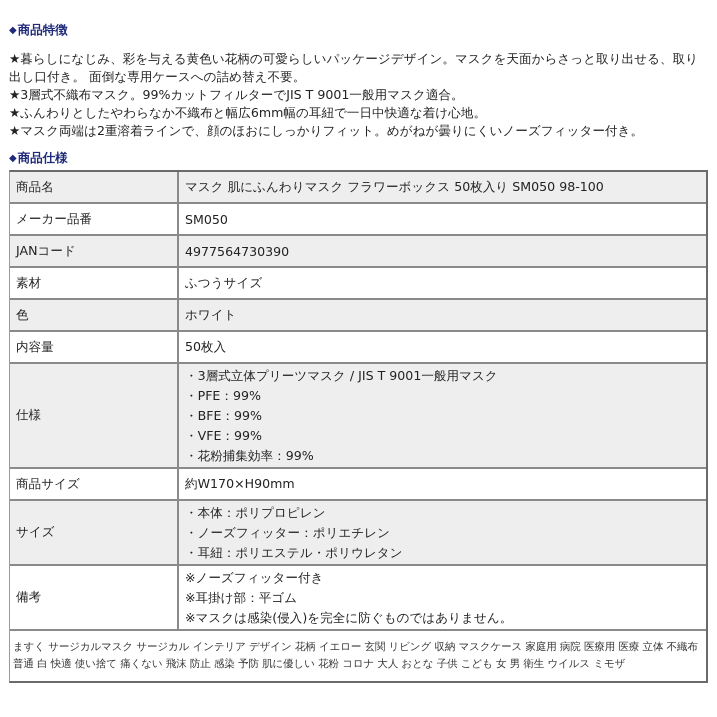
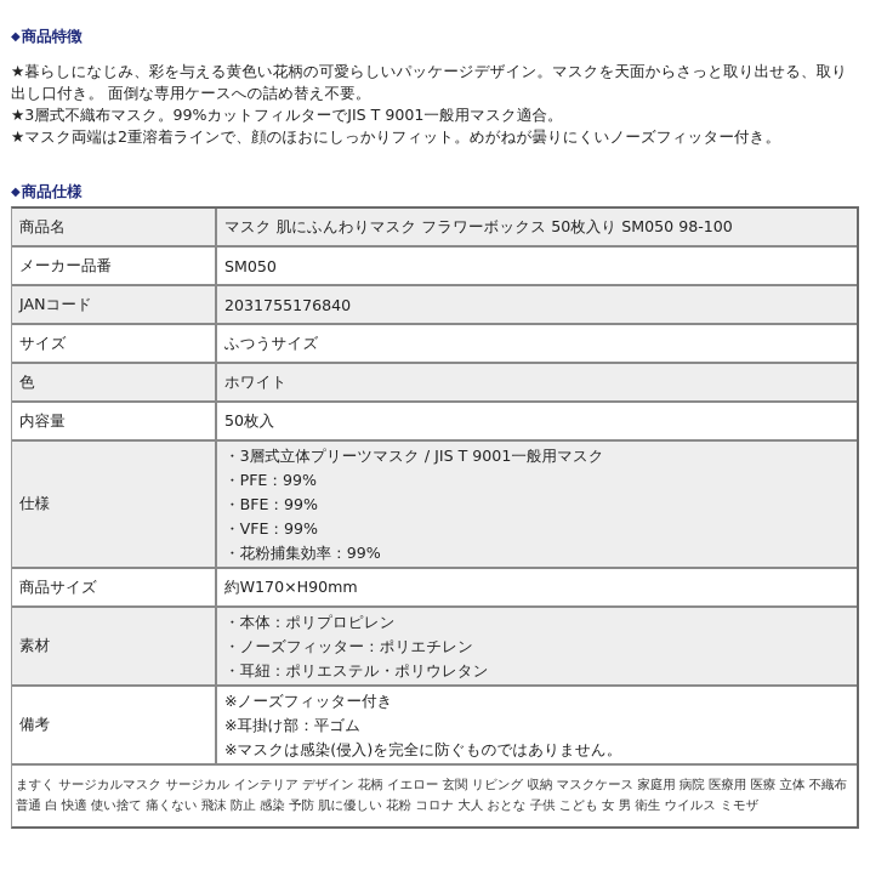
  ◆商品特徴
  ★暮らしになじみ、彩を与える黄色い花柄の可愛らしいパッケージデザイン。マスクを天面からさっと取り出せる、取り
  出し口付き。 面倒な専用ケースへの詰め替え不要。
  ★3層式不織布マスク。99%カットフィルターでJIS T 9001一般用マスク適合。
- ★ふんわりとしたやわらなか不織布と幅広6mm幅の耳紐で一日中快適な着け心地。
  ★マスク両端は2重溶着ラインで、顔のほおにしっかりフィット。めがねが曇りにくいノーズフィッター付き。
  ◆商品仕様
  商品名	マスク 肌にふんわりマスク フラワーボックス 50枚入り SM050 98-100
  メーカー品番	SM050
- JANコード	4977564730390
+ JANコード	2031755176840
- 素材	ふつうサイズ
+ サイズ	ふつうサイズ
  色	ホワイト
  内容量	50枚入
  仕様	・3層式立体プリーツマスク / JIS T 9001一般用マスク ・PFE：99% ・BFE：99% ・VFE：99% ・花粉捕集効率：99%
  商品サイズ	約W170×H90mm
- サイズ	・本体：ポリプロピレン ・ノーズフィッター：ポリエチレン ・耳紐：ポリエステル・ポリウレタン
+ 素材	・本体：ポリプロピレン ・ノーズフィッター：ポリエチレン ・耳紐：ポリエステル・ポリウレタン
  備考	※ノーズフィッター付き ※耳掛け部：平ゴム ※マスクは感染(侵入)を完全に防ぐものではありません。
  ますく サージカルマスク サージカル インテリア デザイン 花柄 イエロー 玄関 リビング 収納 マスクケース 家庭用 病院 医療用 医療 立体 不織布 普通 白 快適 使い捨て 痛くない 飛沫 防止 感染 予防 肌に優しい 花粉 コロナ 大人 おとな 子供 こども 女 男 衛生 ウイルス ミモザ
